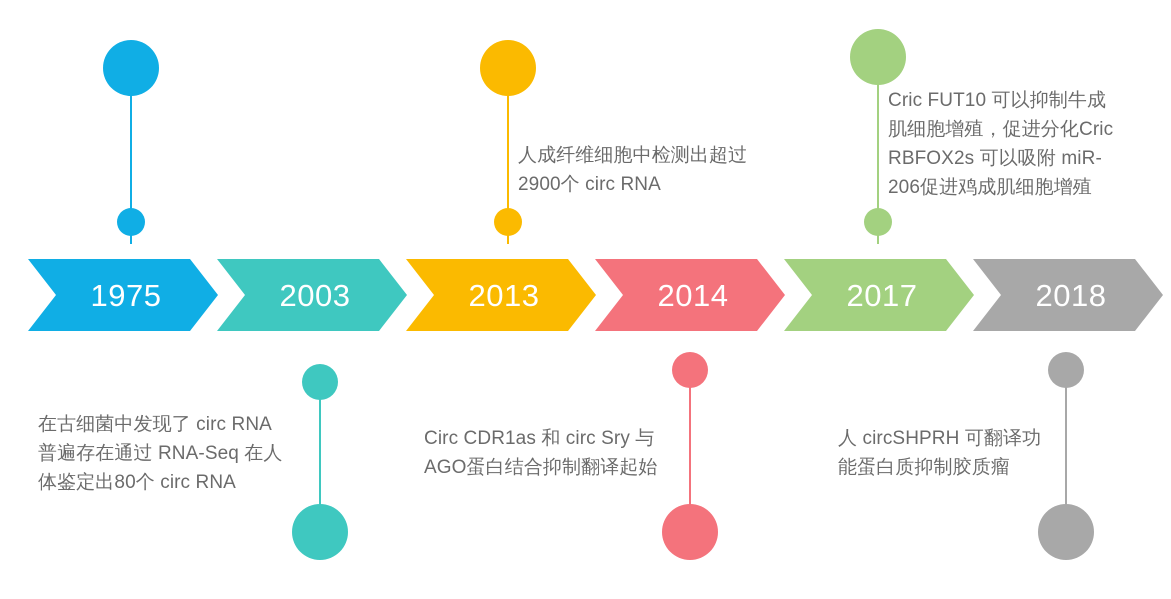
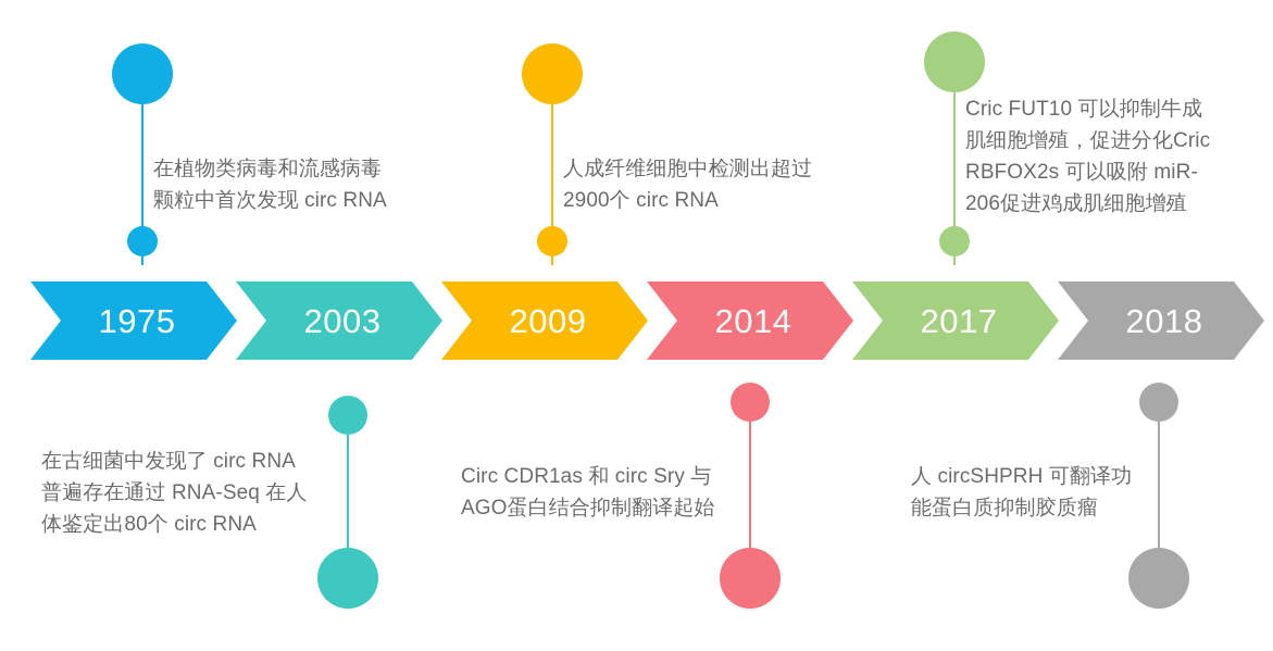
  1975
  2003
- 2013
+ 2009
  2014
  2017
  2018
+ 在植物类病毒和流感病毒
+ 颗粒中首次发现 circ RNA
  在古细菌中发现了 circ RNA
  普遍存在通过 RNA-Seq 在人
  体鉴定出80个 circ RNA
  人成纤维细胞中检测出超过
  2900个 circ RNA
  Circ CDR1as 和 circ Sry 与
  AGO蛋白结合抑制翻译起始
  Cric FUT10 可以抑制牛成
  肌细胞增殖，促进分化Cric
  RBFOX2s 可以吸附 miR-
  206促进鸡成肌细胞增殖
  人 circSHPRH 可翻译功
  能蛋白质抑制胶质瘤
